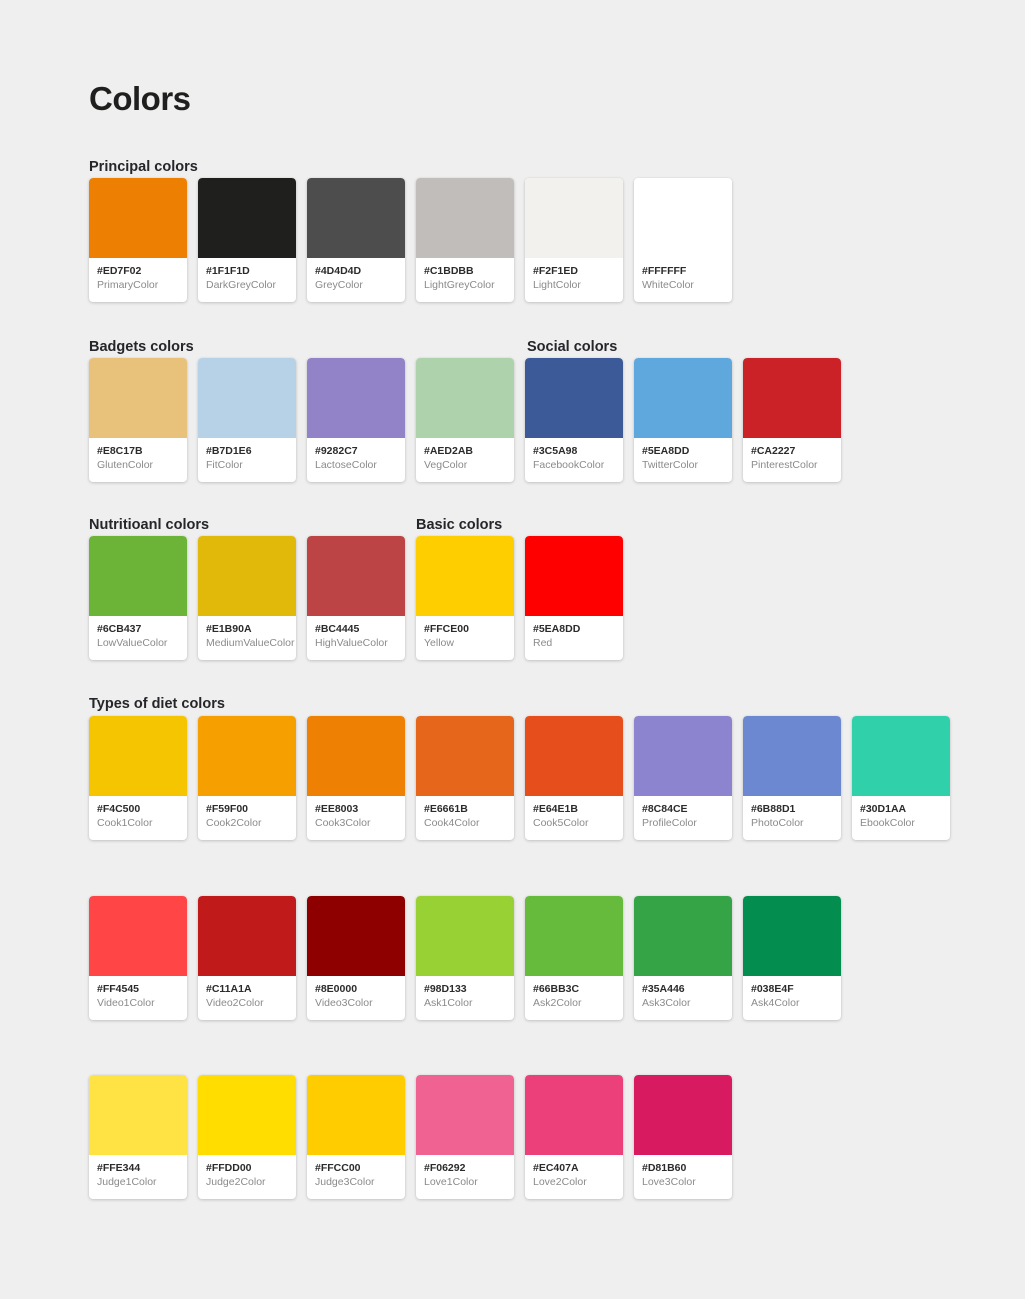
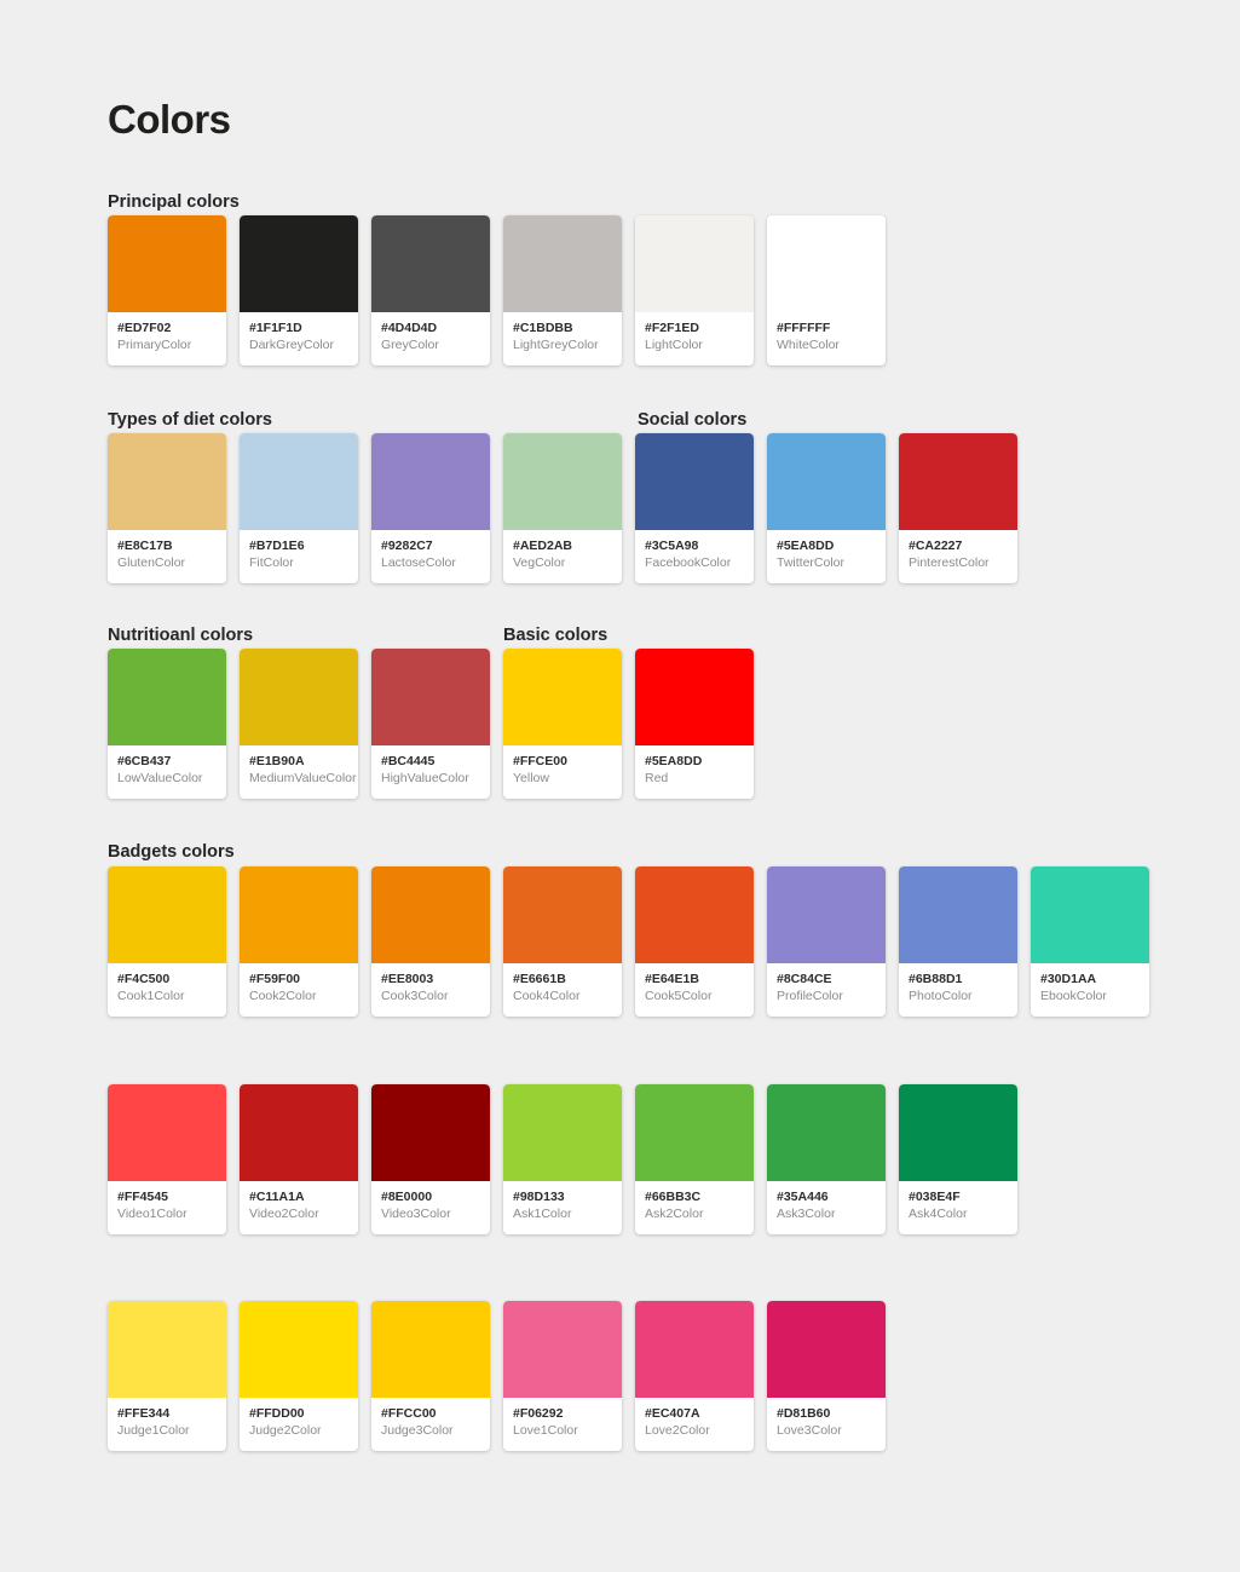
  Colors
  Principal colors
- Badgets colors
+ Types of diet colors
  Social colors
  Nutritioanl colors
  Basic colors
- Types of diet colors
+ Badgets colors
  #ED7F02
  PrimaryColor
  #1F1F1D
  DarkGreyColor
  #4D4D4D
  GreyColor
  #C1BDBB
  LightGreyColor
  #F2F1ED
  LightColor
  #FFFFFF
  WhiteColor
  #E8C17B
  GlutenColor
  #B7D1E6
  FitColor
  #9282C7
  LactoseColor
  #AED2AB
  VegColor
  #3C5A98
  FacebookColor
  #5EA8DD
  TwitterColor
  #CA2227
  PinterestColor
  #6CB437
  LowValueColor
  #E1B90A
  MediumValueColor
  #BC4445
  HighValueColor
  #FFCE00
  Yellow
  #5EA8DD
  Red
  #F4C500
  Cook1Color
  #F59F00
  Cook2Color
  #EE8003
  Cook3Color
  #E6661B
  Cook4Color
  #E64E1B
  Cook5Color
  #8C84CE
  ProfileColor
  #6B88D1
  PhotoColor
  #30D1AA
  EbookColor
  #FF4545
  Video1Color
  #C11A1A
  Video2Color
  #8E0000
  Video3Color
  #98D133
  Ask1Color
  #66BB3C
  Ask2Color
  #35A446
  Ask3Color
  #038E4F
  Ask4Color
  #FFE344
  Judge1Color
  #FFDD00
  Judge2Color
  #FFCC00
  Judge3Color
  #F06292
  Love1Color
  #EC407A
  Love2Color
  #D81B60
  Love3Color
